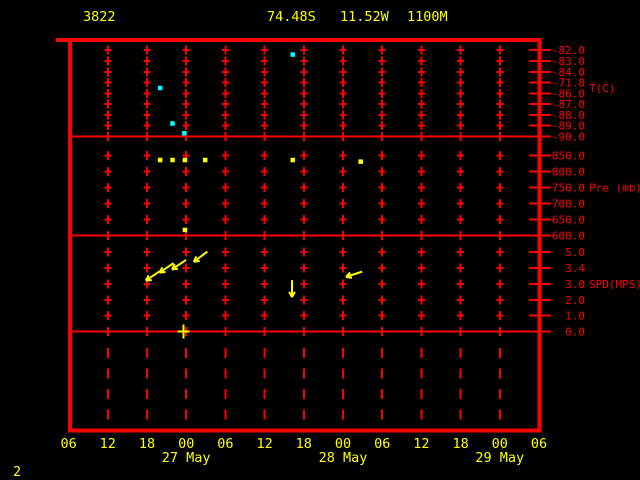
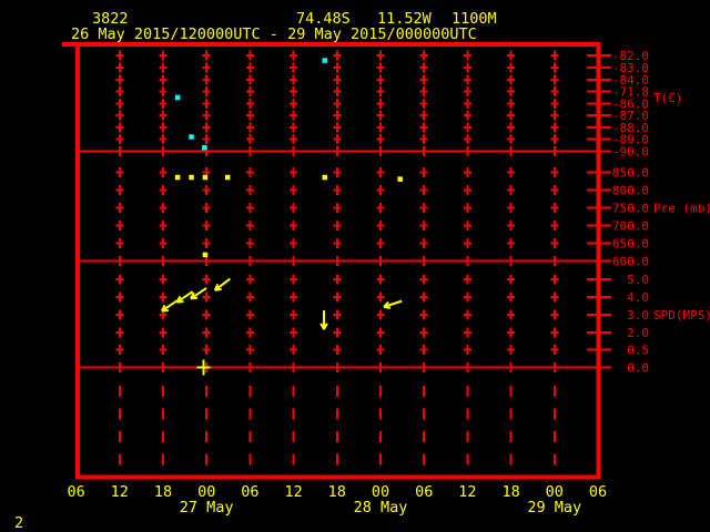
  3822
  74.48S
  11.52W
  1100M
+ 26 May 2015/120000UTC - 29 May 2015/000000UTC
  -82.0
  -83.0
  -84.0
  -71.8
  -86.0
  -87.0
  -88.0
  -89.0
  -90.0
  850.0
  800.0
  750.0
  700.0
  650.0
  600.0
  5.0
- 3.4
+ 4.0
  3.0
  2.0
- 1.0
+ 0.5
  0.0
  T(C)
  Pre (mb)
  SPD(MPS)
  06
  12
  18
  00
  06
  12
  18
  00
  06
  12
  18
  00
  06
  27 May
  28 May
  29 May
  2
